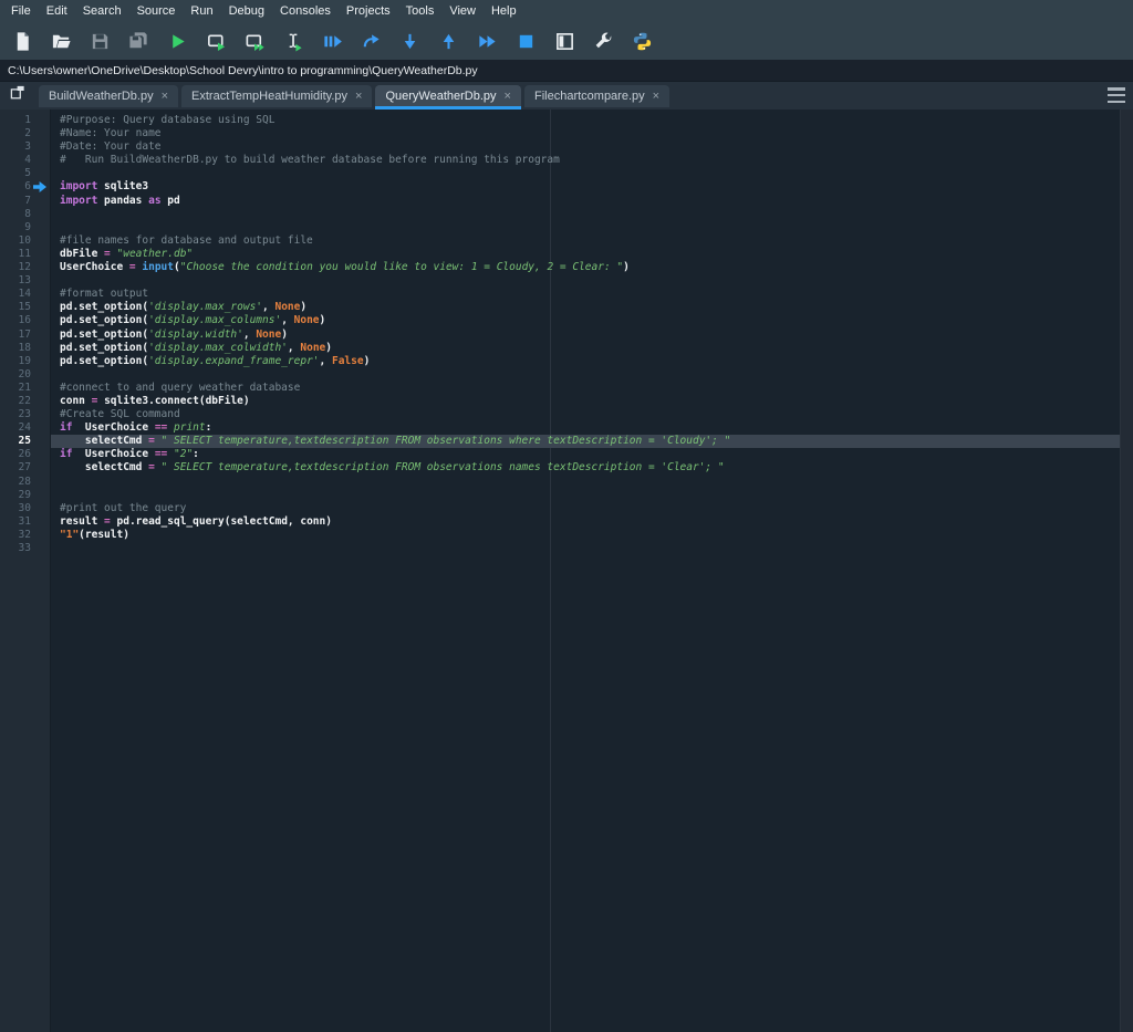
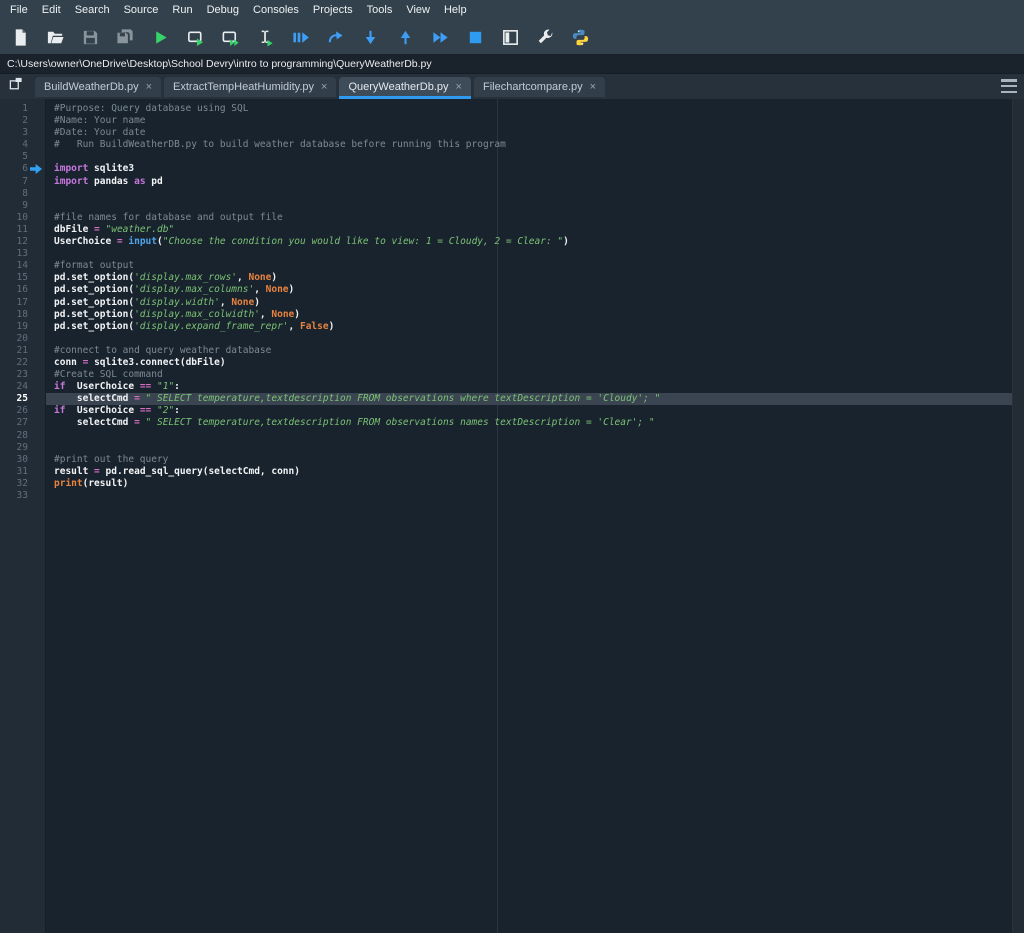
  File
  Edit
  Search
  Source
  Run
  Debug
  Consoles
  Projects
  Tools
  View
  Help
  C:\Users\owner\OneDrive\Desktop\School Devry\intro to programming\QueryWeatherDb.py
  BuildWeatherDb.py
  ×
  ExtractTempHeatHumidity.py
  ×
  QueryWeatherDb.py
  ×
  Filechartcompare.py
  ×
  1
  #Purpose: Query database using SQL
  2
  #Name: Your name
  3
  #Date: Your date
  4
  # Run BuildWeatherDB.py to build weather database before running this program
  5
  6
  import sqlite3
  7
  import pandas as pd
  8
  9
  10
  #file names for database and output file
  11
  dbFile = "weather.db"
  12
  UserChoice = input("Choose the condition you would like to view: 1 = Cloudy, 2 = Clear: ")
  13
  14
  #format output
  15
  pd.set_option('display.max_rows', None)
  16
  pd.set_option('display.max_columns', None)
  17
  pd.set_option('display.width', None)
  18
  pd.set_option('display.max_colwidth', None)
  19
  pd.set_option('display.expand_frame_repr', False)
  20
  21
  #connect to and query weather database
  22
  conn = sqlite3.connect(dbFile)
  23
  #Create SQL command
  24
- if UserChoice == print:
+ if UserChoice == "1":
  25
  selectCmd = " SELECT temperature,textdescription FROM observations where textDescription = 'Cloudy'; "
  26
  if UserChoice == "2":
  27
  selectCmd = " SELECT temperature,textdescription FROM observations names textDescription = 'Clear'; "
  28
  29
  30
  #print out the query
  31
  result = pd.read_sql_query(selectCmd, conn)
  32
- "1"(result)
+ print(result)
  33
